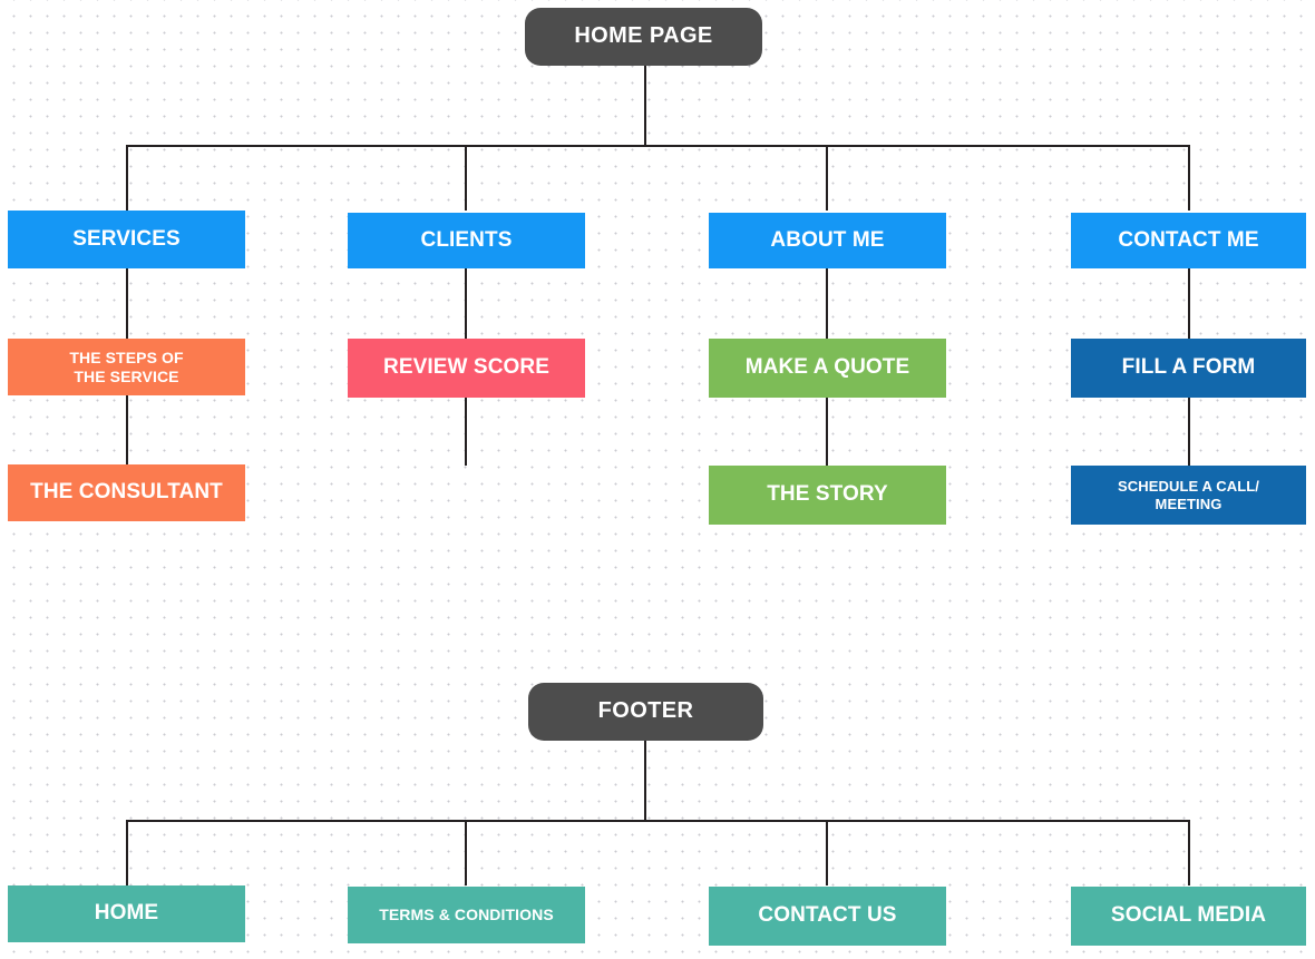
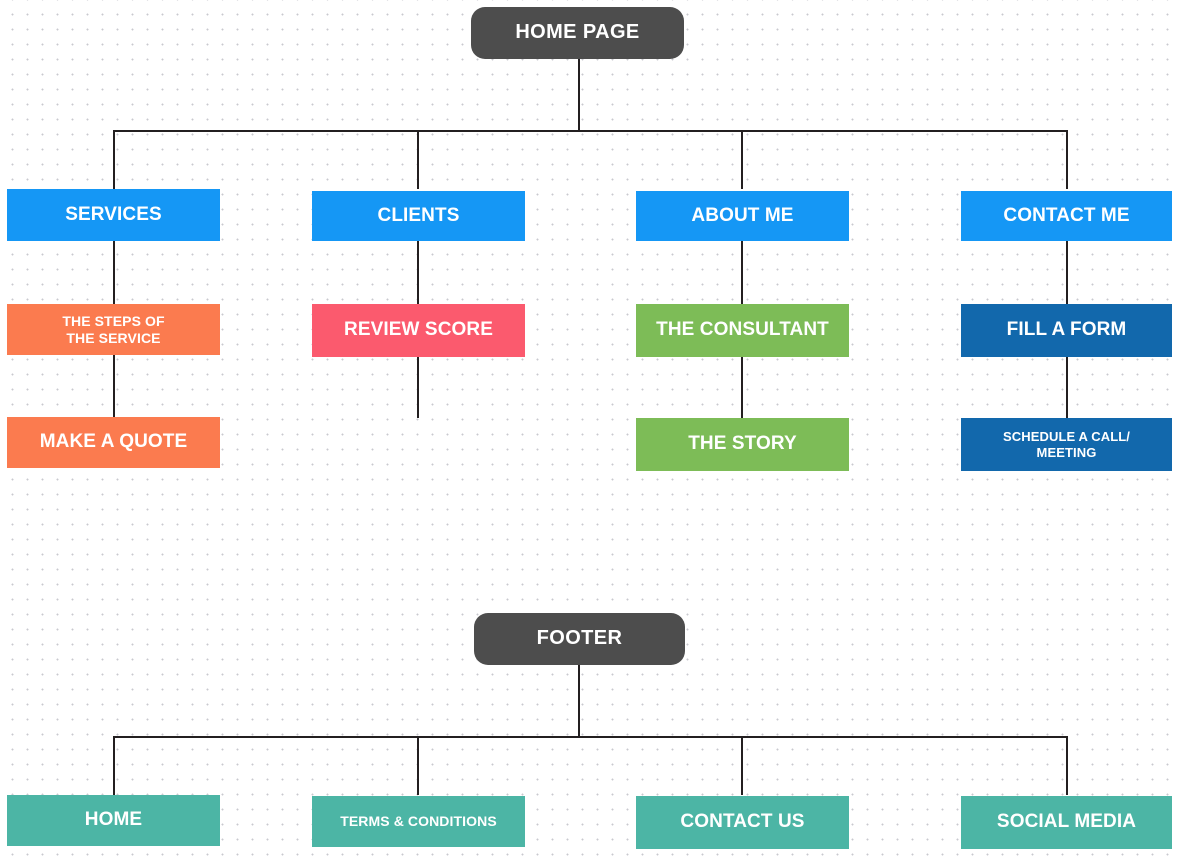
  HOME PAGE
  SERVICES
  CLIENTS
  ABOUT ME
  CONTACT ME
  THE STEPS OF
  THE SERVICE
  REVIEW SCORE
- MAKE A QUOTE
+ THE CONSULTANT
  FILL A FORM
- THE CONSULTANT
+ MAKE A QUOTE
  THE STORY
  SCHEDULE A CALL/
  MEETING
  FOOTER
  HOME
  TERMS & CONDITIONS
  CONTACT US
  SOCIAL MEDIA
